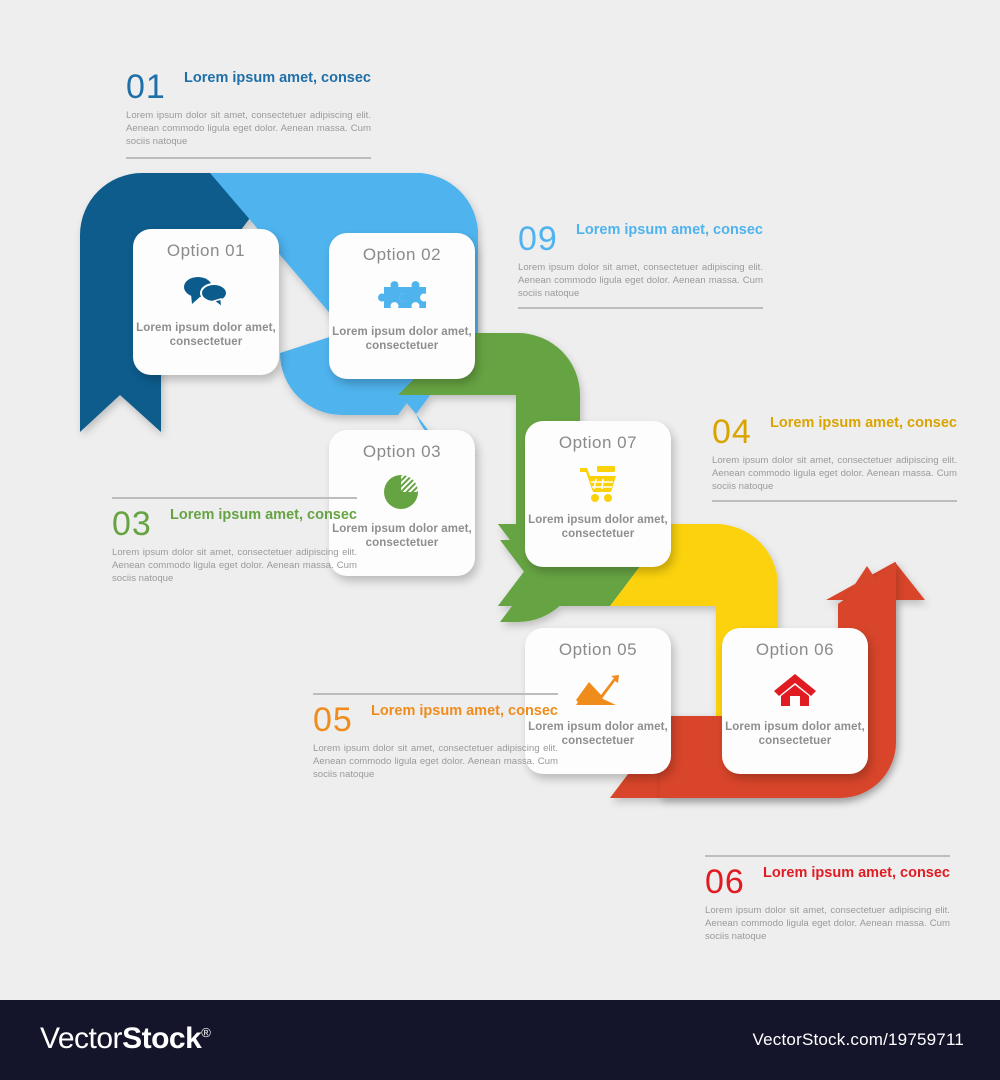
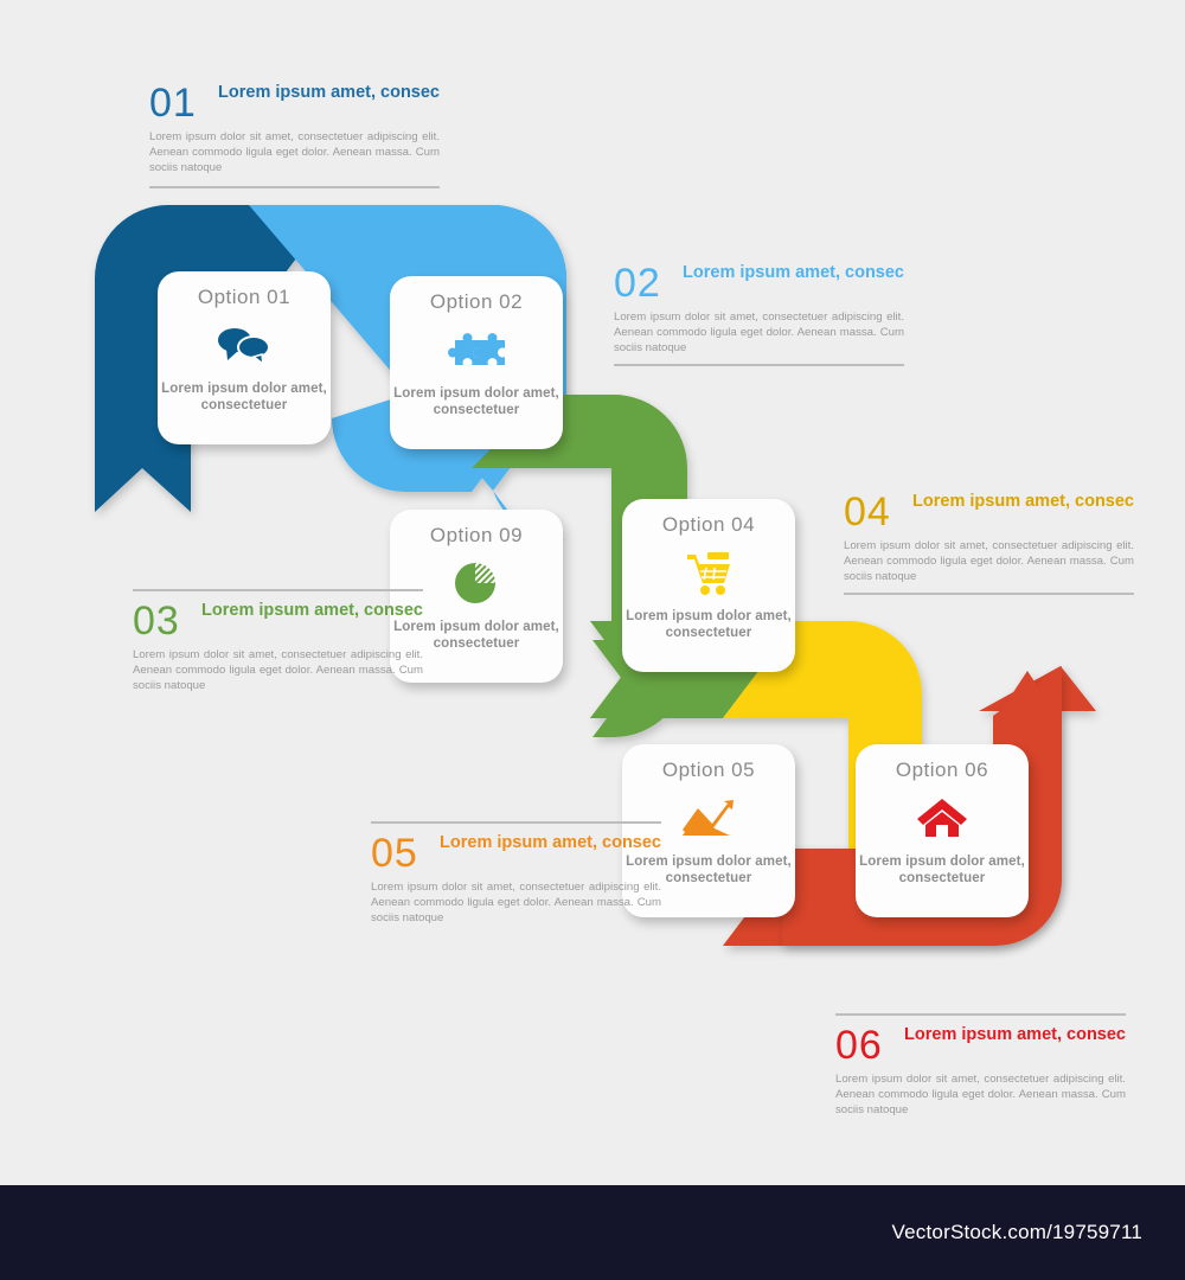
  Option 01
  Lorem ipsum dolor amet, consectetuer
  Option 02
  Lorem ipsum dolor amet, consectetuer
- Option 03
+ Option 09
  Lorem ipsum dolor amet, consectetuer
- Option 07
+ Option 04
  Lorem ipsum dolor amet, consectetuer
  Option 05
  Lorem ipsum dolor amet, consectetuer
  Option 06
  Lorem ipsum dolor amet, consectetuer
  01
  Lorem ipsum amet, consec
  Lorem ipsum dolor sit amet, consectetuer adipiscing elit. Aenean commodo ligula eget dolor. Aenean massa. Cum sociis natoque
- 09
+ 02
  Lorem ipsum amet, consec
  Lorem ipsum dolor sit amet, consectetuer adipiscing elit. Aenean commodo ligula eget dolor. Aenean massa. Cum sociis natoque
  03
  Lorem ipsum amet, consec
  Lorem ipsum dolor sit amet, consectetuer adipiscing elit. Aenean commodo ligula eget dolor. Aenean massa. Cum sociis natoque
  04
  Lorem ipsum amet, consec
  Lorem ipsum dolor sit amet, consectetuer adipiscing elit. Aenean commodo ligula eget dolor. Aenean massa. Cum sociis natoque
  05
  Lorem ipsum amet, consec
  Lorem ipsum dolor sit amet, consectetuer adipiscing elit. Aenean commodo ligula eget dolor. Aenean massa. Cum sociis natoque
  06
  Lorem ipsum amet, consec
  Lorem ipsum dolor sit amet, consectetuer adipiscing elit. Aenean commodo ligula eget dolor. Aenean massa. Cum sociis natoque
- VectorStock®
  VectorStock.com/19759711
